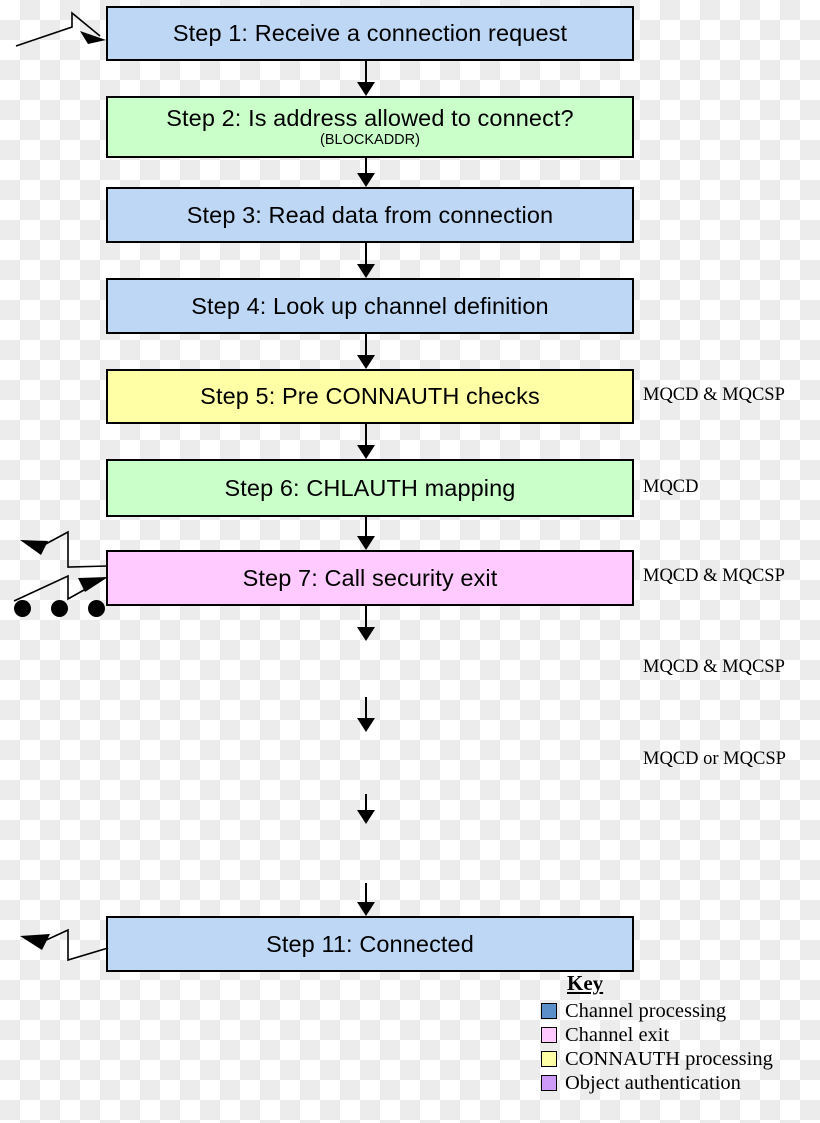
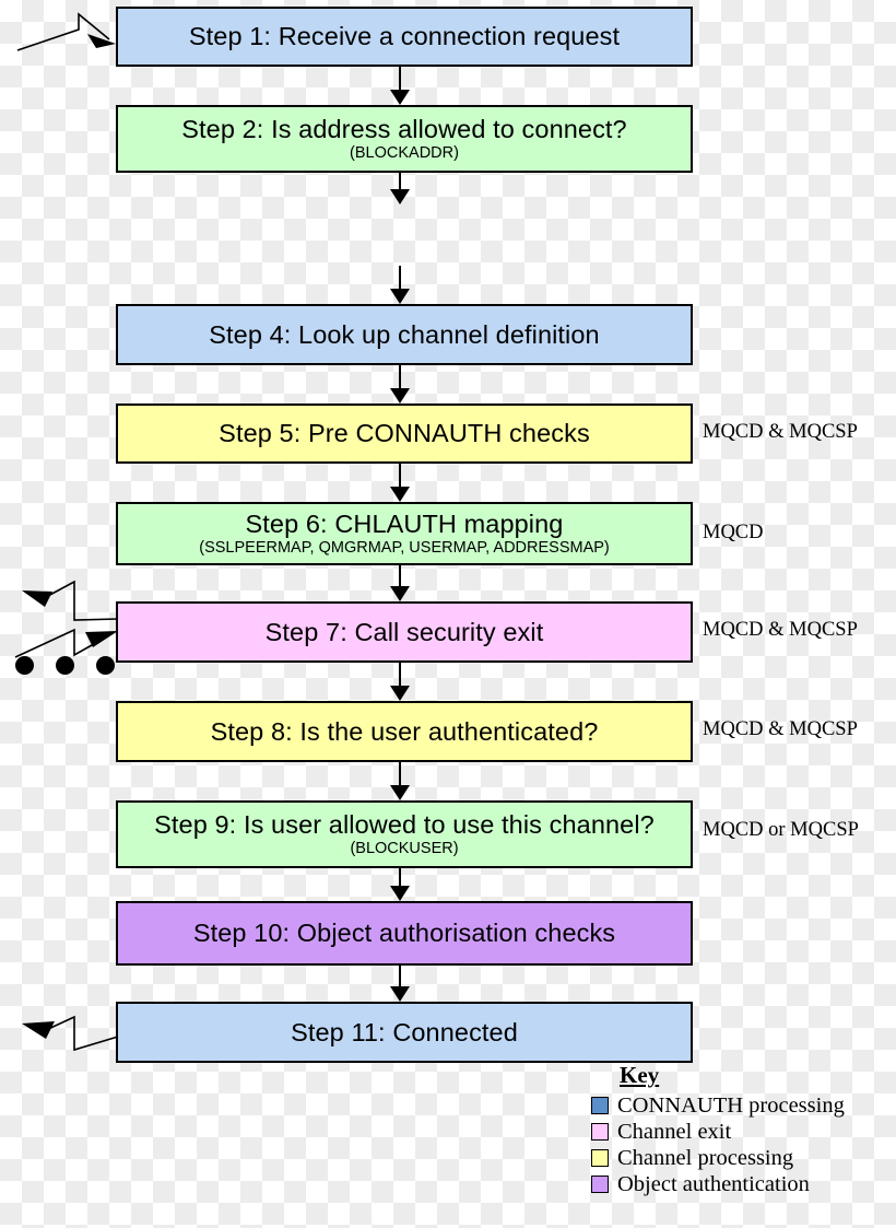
  Step 1: Receive a connection request
  Step 2: Is address allowed to connect?
  (BLOCKADDR)
- Step 3: Read data from connection
  Step 4: Look up channel definition
  Step 5: Pre CONNAUTH checks
  Step 6: CHLAUTH mapping
+ (SSLPEERMAP, QMGRMAP, USERMAP, ADDRESSMAP)
  Step 7: Call security exit
+ Step 8: Is the user authenticated?
+ Step 9: Is user allowed to use this channel?
+ (BLOCKUSER)
+ Step 10: Object authorisation checks
  Step 11: Connected
  MQCD & MQCSP
  MQCD
  MQCD & MQCSP
  MQCD & MQCSP
  MQCD or MQCSP
  Key
- Channel processing
+ CONNAUTH processing
  Channel exit
- CONNAUTH processing
+ Channel processing
  Object authentication
